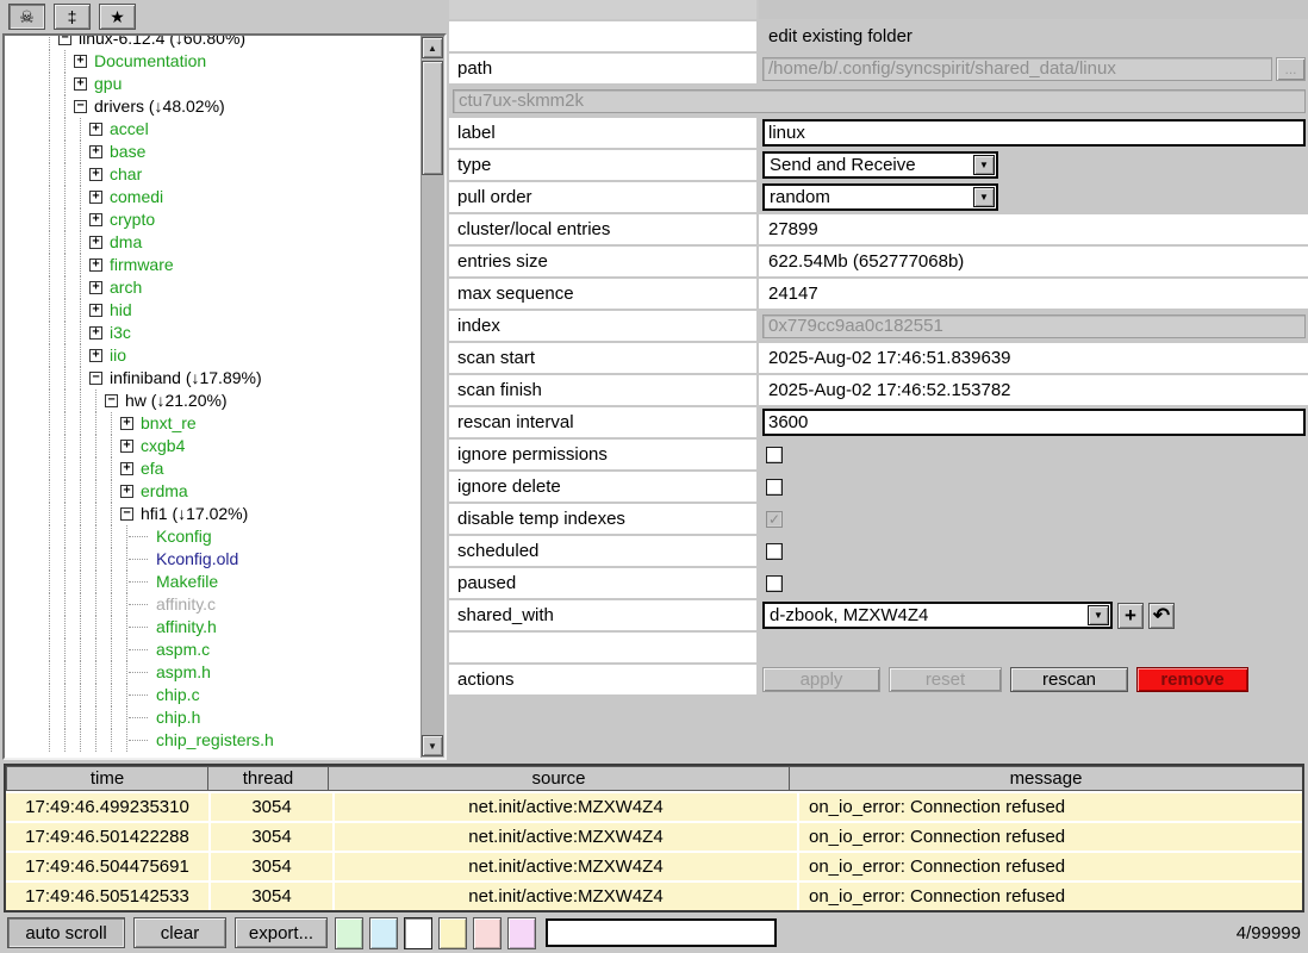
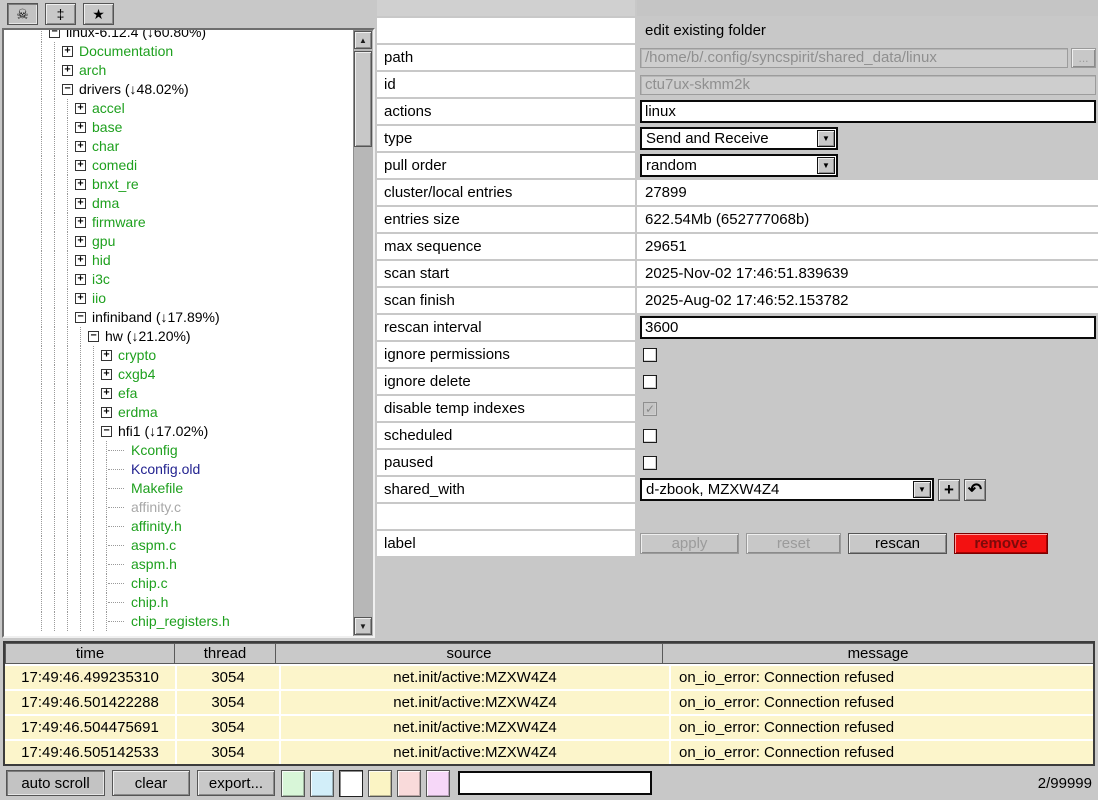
  ☠
  ‡
  ★
  −
  linux-6.12.4 (↓60.80%)
  +
  Documentation
  +
- gpu
+ arch
  −
  drivers (↓48.02%)
  +
  accel
  +
  base
  +
  char
  +
  comedi
  +
- crypto
+ bnxt_re
  +
  dma
  +
  firmware
  +
- arch
+ gpu
  +
  hid
  +
  i3c
  +
  iio
  −
  infiniband (↓17.89%)
  −
  hw (↓21.20%)
  +
- bnxt_re
+ crypto
  +
  cxgb4
  +
  efa
  +
  erdma
  −
  hfi1 (↓17.02%)
  Kconfig
  Kconfig.old
  Makefile
  affinity.c
  affinity.h
  aspm.c
  aspm.h
  chip.c
  chip.h
  chip_registers.h
  ▲
  ▼
  edit existing folder
  path
  /home/b/.config/syncspirit/shared_data/linux
  ...
+ id
  ctu7ux-skmm2k
- label
+ actions
  linux
  type
  Send and Receive
  ▼
  pull order
  random
  ▼
  cluster/local entries
  27899
  entries size
  622.54Mb (652777068b)
  max sequence
- 24147
+ 29651
- index
- 0x779cc9aa0c182551
  scan start
- 2025-Aug-02 17:46:51.839639
+ 2025-Nov-02 17:46:51.839639
  scan finish
  2025-Aug-02 17:46:52.153782
  rescan interval
  3600
  ignore permissions
  ignore delete
  disable temp indexes
  ✓
  scheduled
  paused
  shared_with
  d-zbook, MZXW4Z4
  ▼
  +
  ↶
- actions
+ label
  apply
  reset
  rescan
  remove
  time
  thread
  source
  message
  17:49:46.499235310
  3054
  net.init/active:MZXW4Z4
  on_io_error: Connection refused
  17:49:46.501422288
  3054
  net.init/active:MZXW4Z4
  on_io_error: Connection refused
  17:49:46.504475691
  3054
  net.init/active:MZXW4Z4
  on_io_error: Connection refused
  17:49:46.505142533
  3054
  net.init/active:MZXW4Z4
  on_io_error: Connection refused
  auto scroll
  clear
  export...
- 4/99999
+ 2/99999
